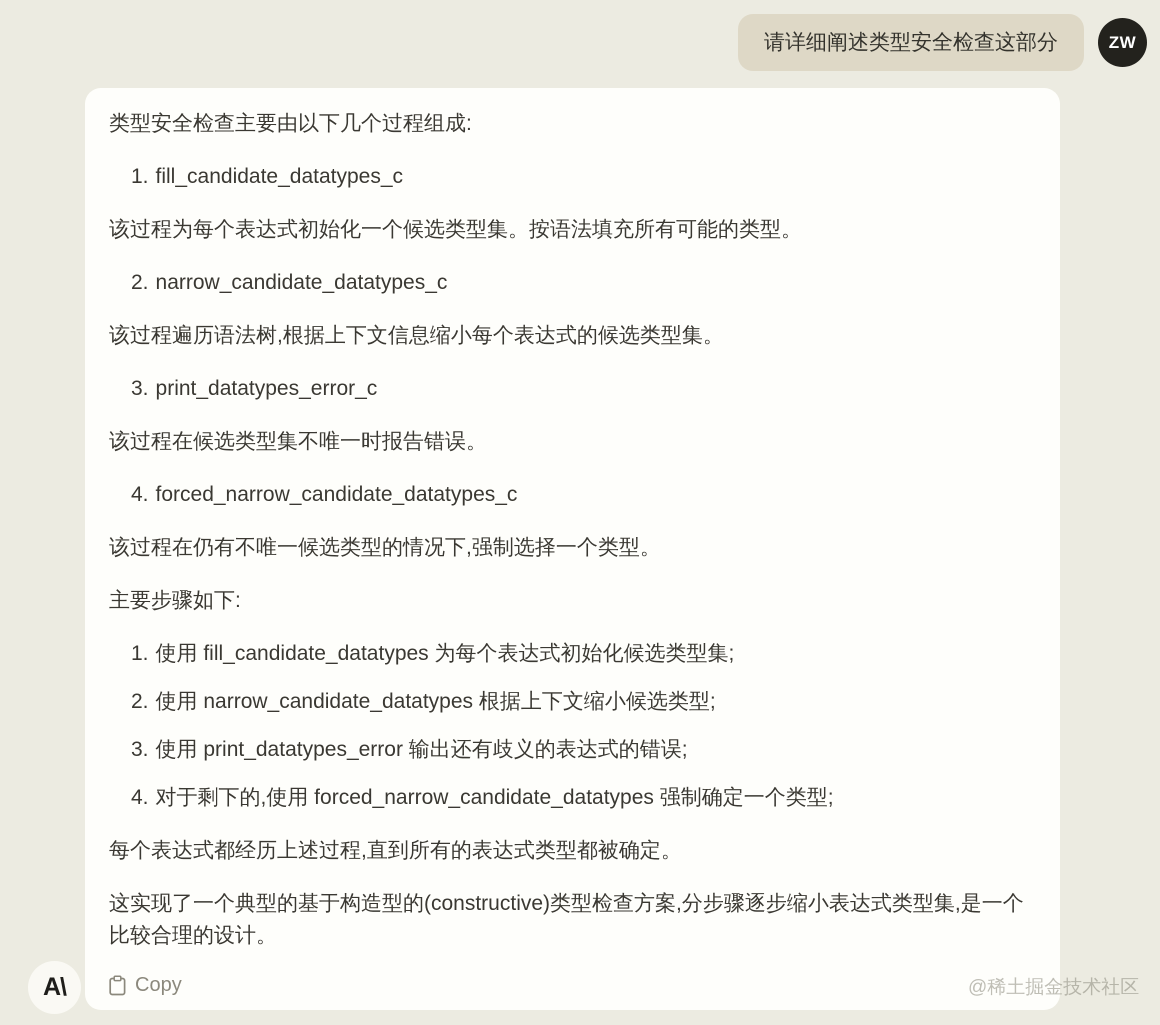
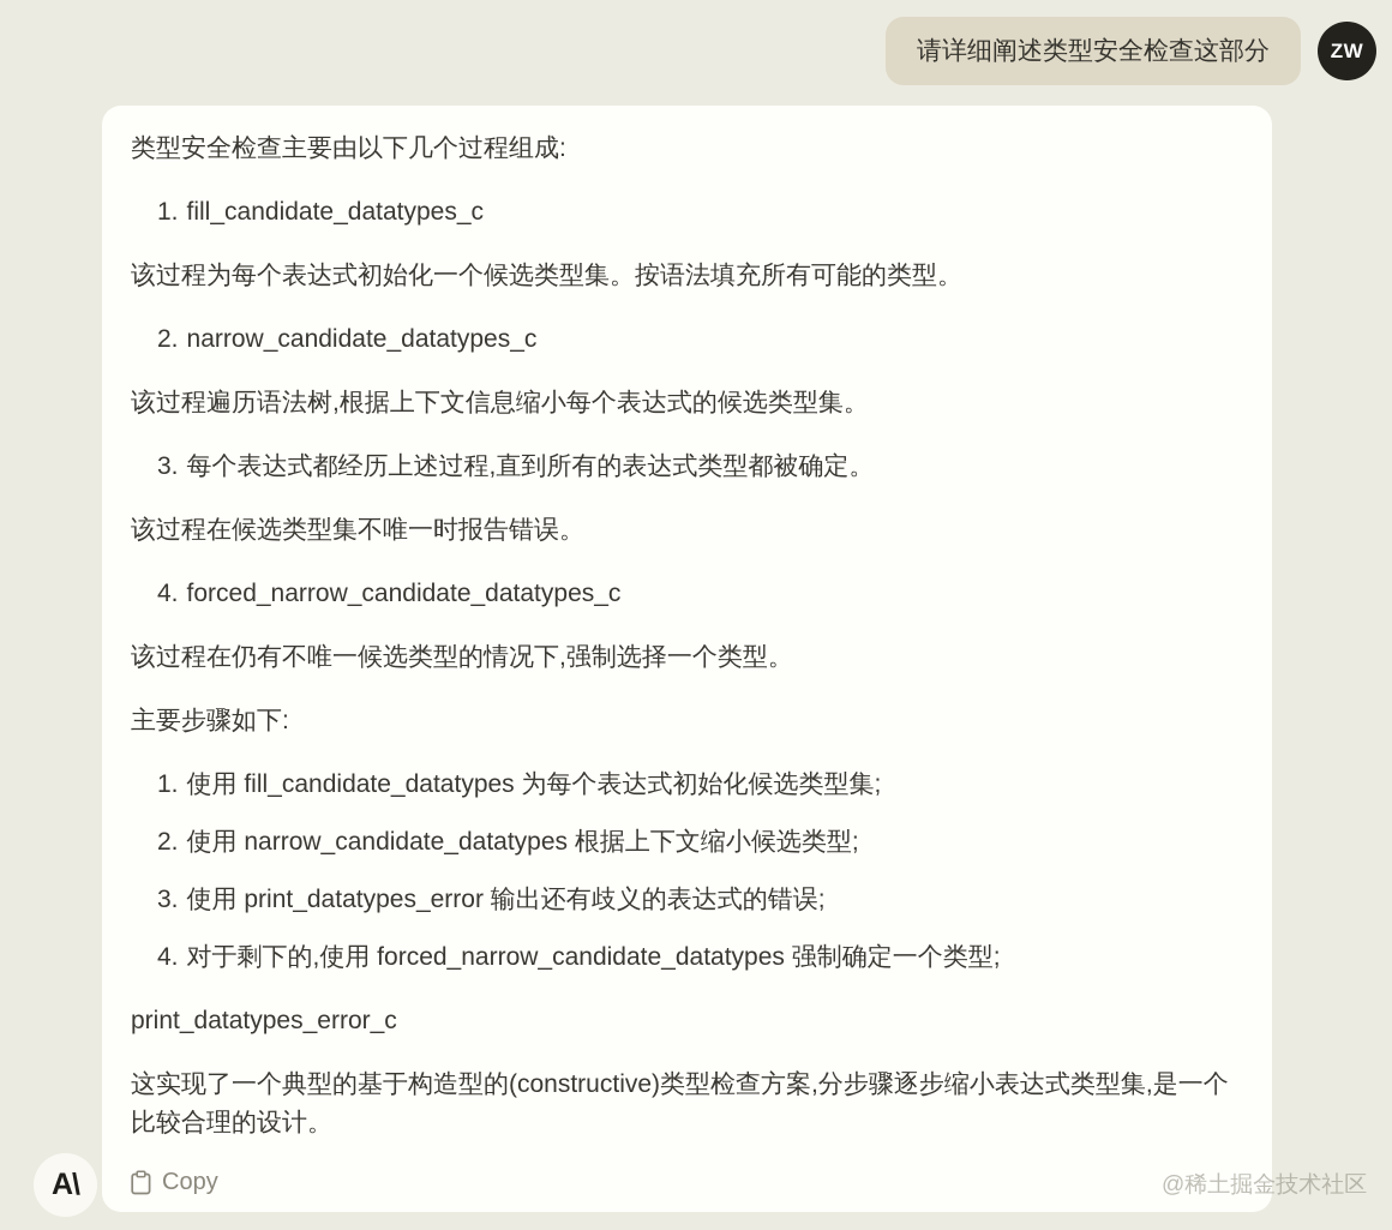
  请详细阐述类型安全检查这部分
  ZW
  类型安全检查主要由以下几个过程组成:
  1. fill_candidate_datatypes_c
  该过程为每个表达式初始化一个候选类型集。按语法填充所有可能的类型。
  2. narrow_candidate_datatypes_c
  该过程遍历语法树,根据上下文信息缩小每个表达式的候选类型集。
- 3. print_datatypes_error_c
+ 3. 每个表达式都经历上述过程,直到所有的表达式类型都被确定。
  该过程在候选类型集不唯一时报告错误。
  4. forced_narrow_candidate_datatypes_c
  该过程在仍有不唯一候选类型的情况下,强制选择一个类型。
  主要步骤如下:
  1. 使用 fill_candidate_datatypes 为每个表达式初始化候选类型集;
  2. 使用 narrow_candidate_datatypes 根据上下文缩小候选类型;
  3. 使用 print_datatypes_error 输出还有歧义的表达式的错误;
  4. 对于剩下的,使用 forced_narrow_candidate_datatypes 强制确定一个类型;
- 每个表达式都经历上述过程,直到所有的表达式类型都被确定。
+ print_datatypes_error_c
  这实现了一个典型的基于构造型的(constructive)类型检查方案,分步骤逐步缩小表达式类型集,是一个比较合理的设计。
  Copy
  A\
  @稀土掘金技术社区
